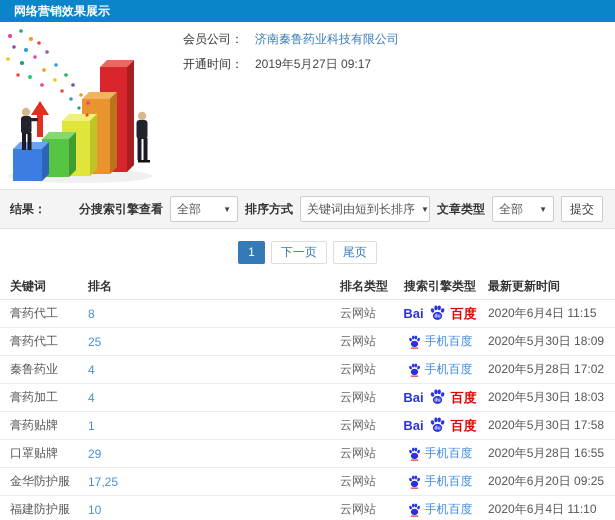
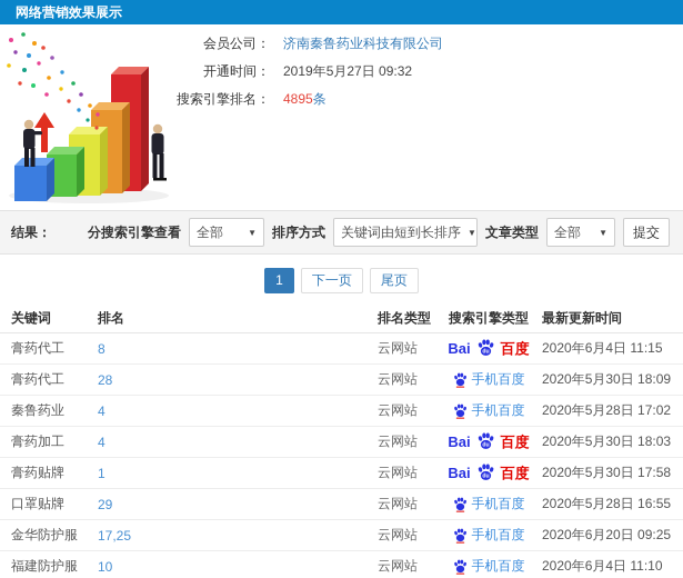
  网络营销效果展示
  会员公司：
  济南秦鲁药业科技有限公司
  开通时间：
- 2019年5月27日 09:17
+ 2019年5月27日 09:32
+ 搜索引擎排名：
+ 4895条
  结果：
  分搜索引擎查看
  全部
  ▼
  排序方式
  关键词由短到长排序
  ▼
  文章类型
  全部
  ▼
  提交
  1
  下一页
  尾页
  关键词
  排名
  排名类型
  搜索引擎类型
  最新更新时间
  膏药代工
  8
  云网站
  Bai
  百度
  2020年6月4日 11:15
  膏药代工
- 25
+ 28
  云网站
  手机百度
  2020年5月30日 18:09
  秦鲁药业
  4
  云网站
  手机百度
  2020年5月28日 17:02
  膏药加工
  4
  云网站
  Bai
  百度
  2020年5月30日 18:03
  膏药贴牌
  1
  云网站
  Bai
  百度
  2020年5月30日 17:58
  口罩贴牌
  29
  云网站
  手机百度
  2020年5月28日 16:55
  金华防护服
  17,25
  云网站
  手机百度
  2020年6月20日 09:25
  福建防护服
  10
  云网站
  手机百度
  2020年6月4日 11:10
